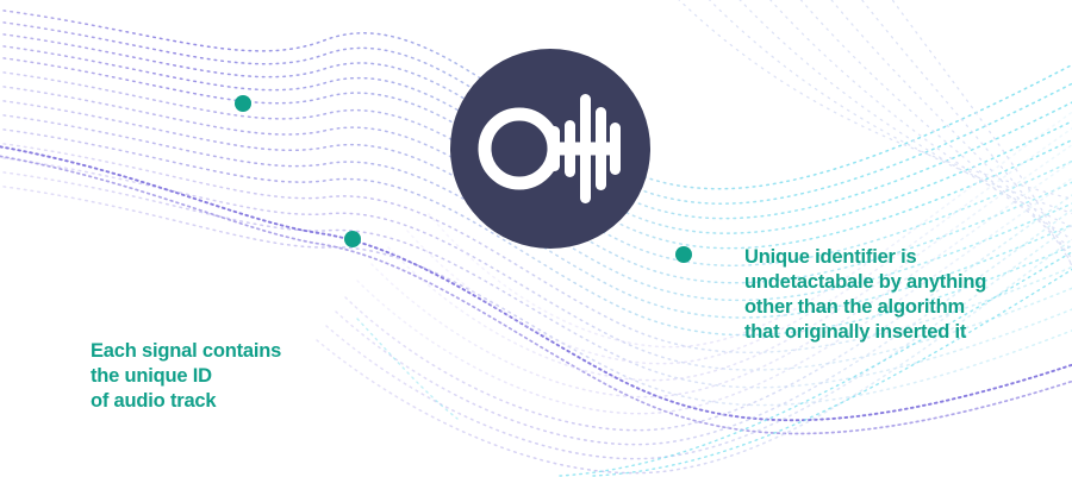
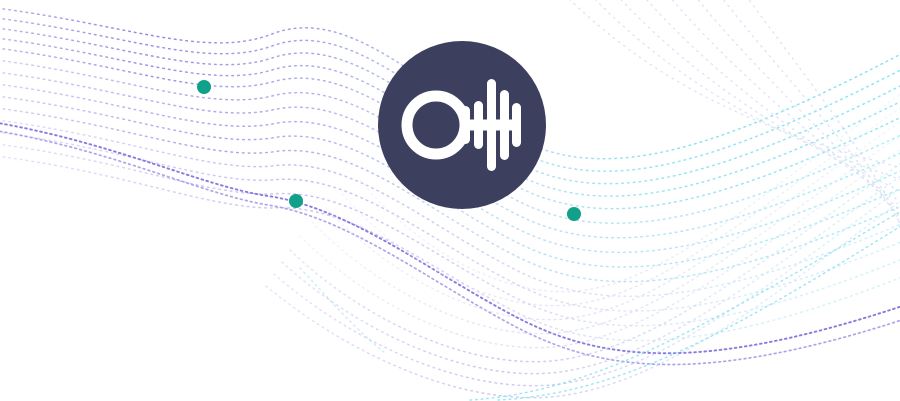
- Each signal contains
- the unique ID
- of audio track
- Unique identifier is
- undetactabale by anything
- other than the algorithm
- that originally inserted it
